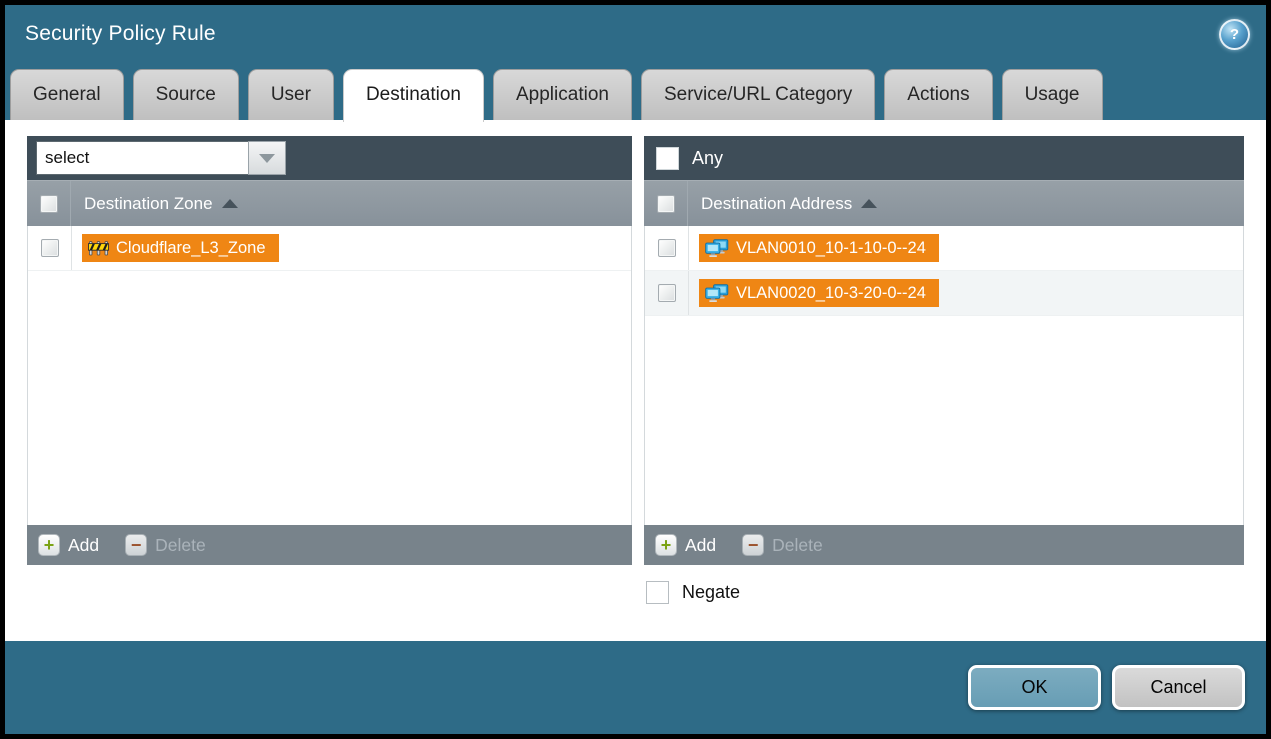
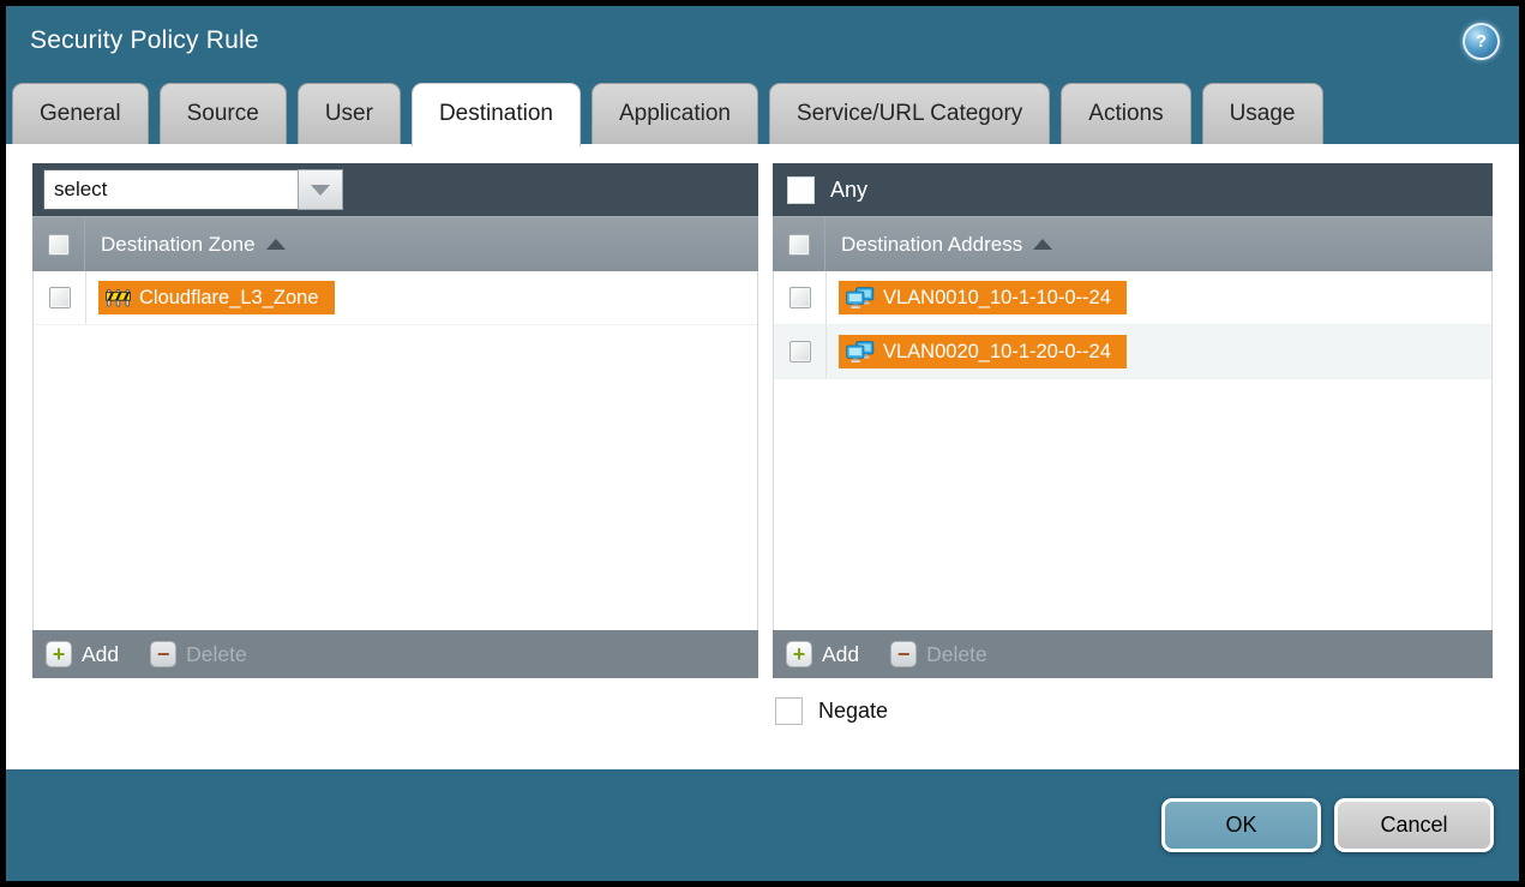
  Security Policy Rule
  ?
  General
  Source
  User
  Destination
  Application
  Service/URL Category
  Actions
  Usage
  select
  Destination Zone
  Cloudflare_L3_Zone
  +
  Add
  −
  Delete
  Any
  Destination Address
  VLAN0010_10-1-10-0--24
- VLAN0020_10-3-20-0--24
+ VLAN0020_10-1-20-0--24
  +
  Add
  −
  Delete
  Negate
  OK
  Cancel
